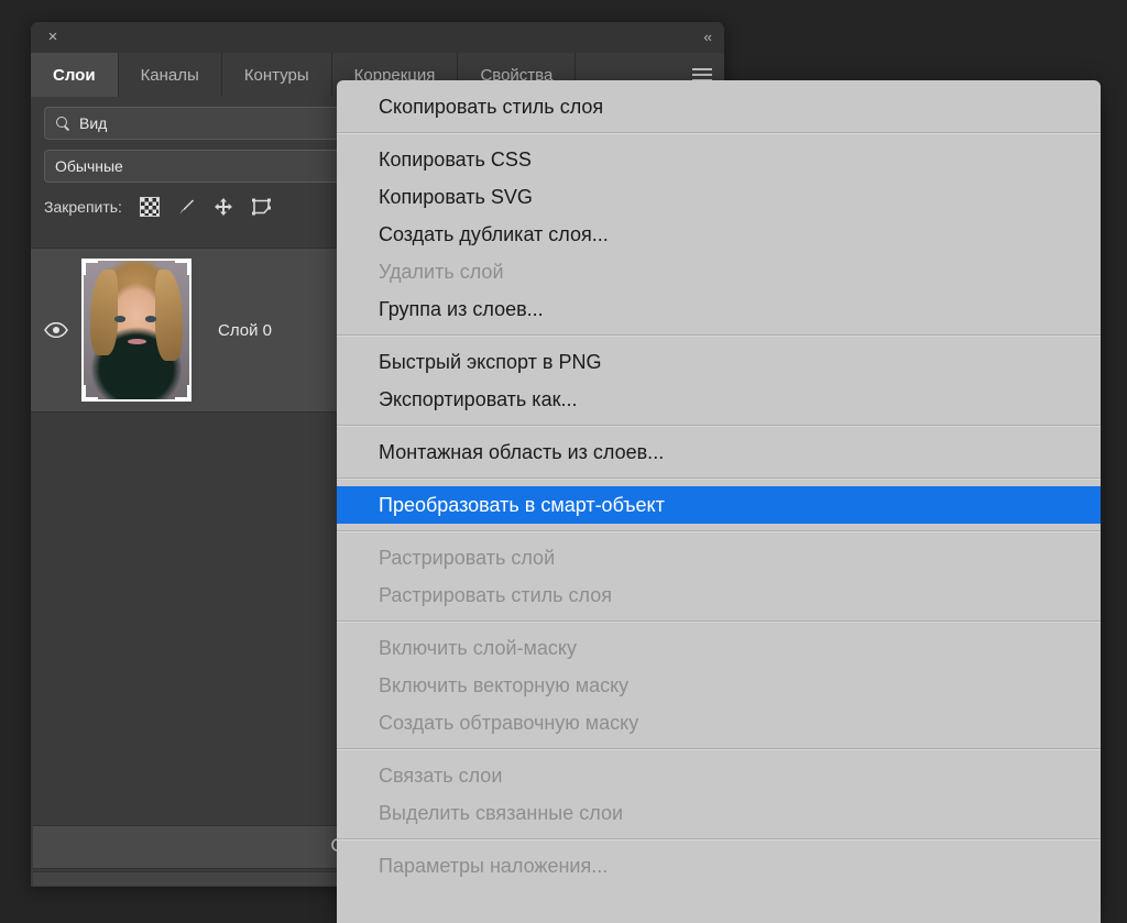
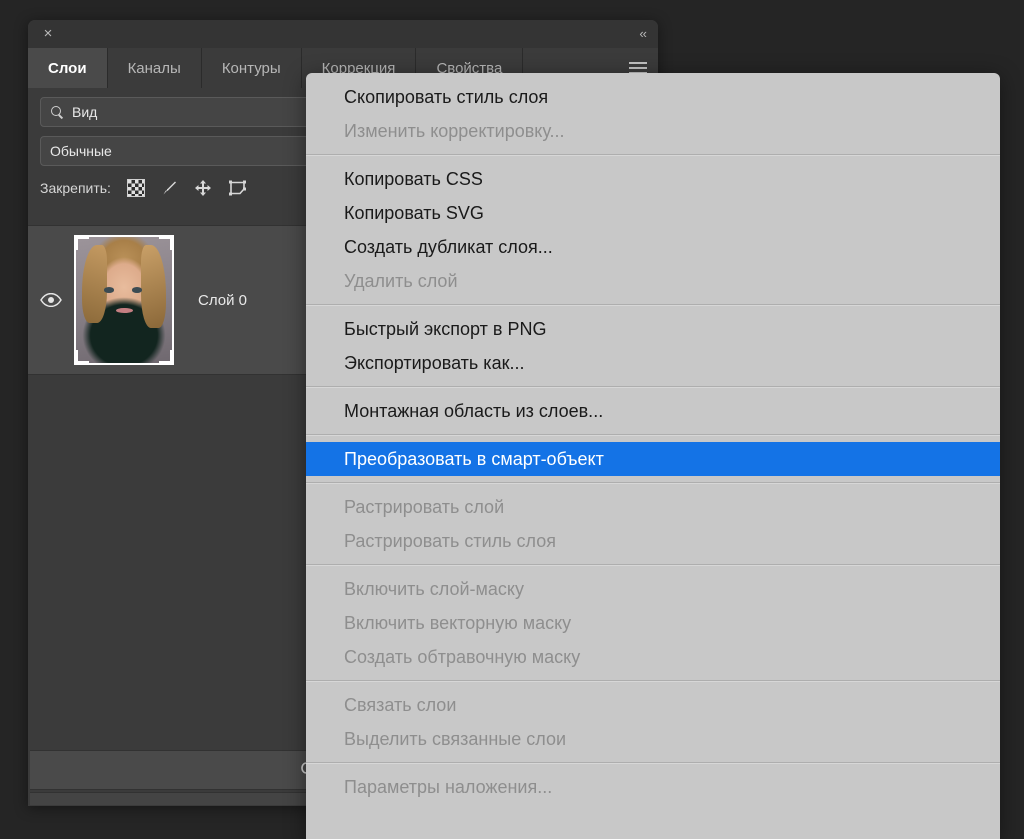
  ×
  ‹‹
  Слои
  Каналы
  Контуры
  Коррекция
  Свойства
  Вид
  Обычные
  Закрепить:
  Слой 0
  Скопировать стиль слоя
+ Изменить корректировку...
  Копировать CSS
  Копировать SVG
  Создать дубликат слоя...
  Удалить слой
- Группа из слоев...
  Быстрый экспорт в PNG
  Экспортировать как...
  Монтажная область из слоев...
  Преобразовать в смарт-объект
  Растрировать слой
  Растрировать стиль слоя
  Включить слой-маску
  Включить векторную маску
  Создать обтравочную маску
  Связать слои
  Выделить связанные слои
  Параметры наложения...
